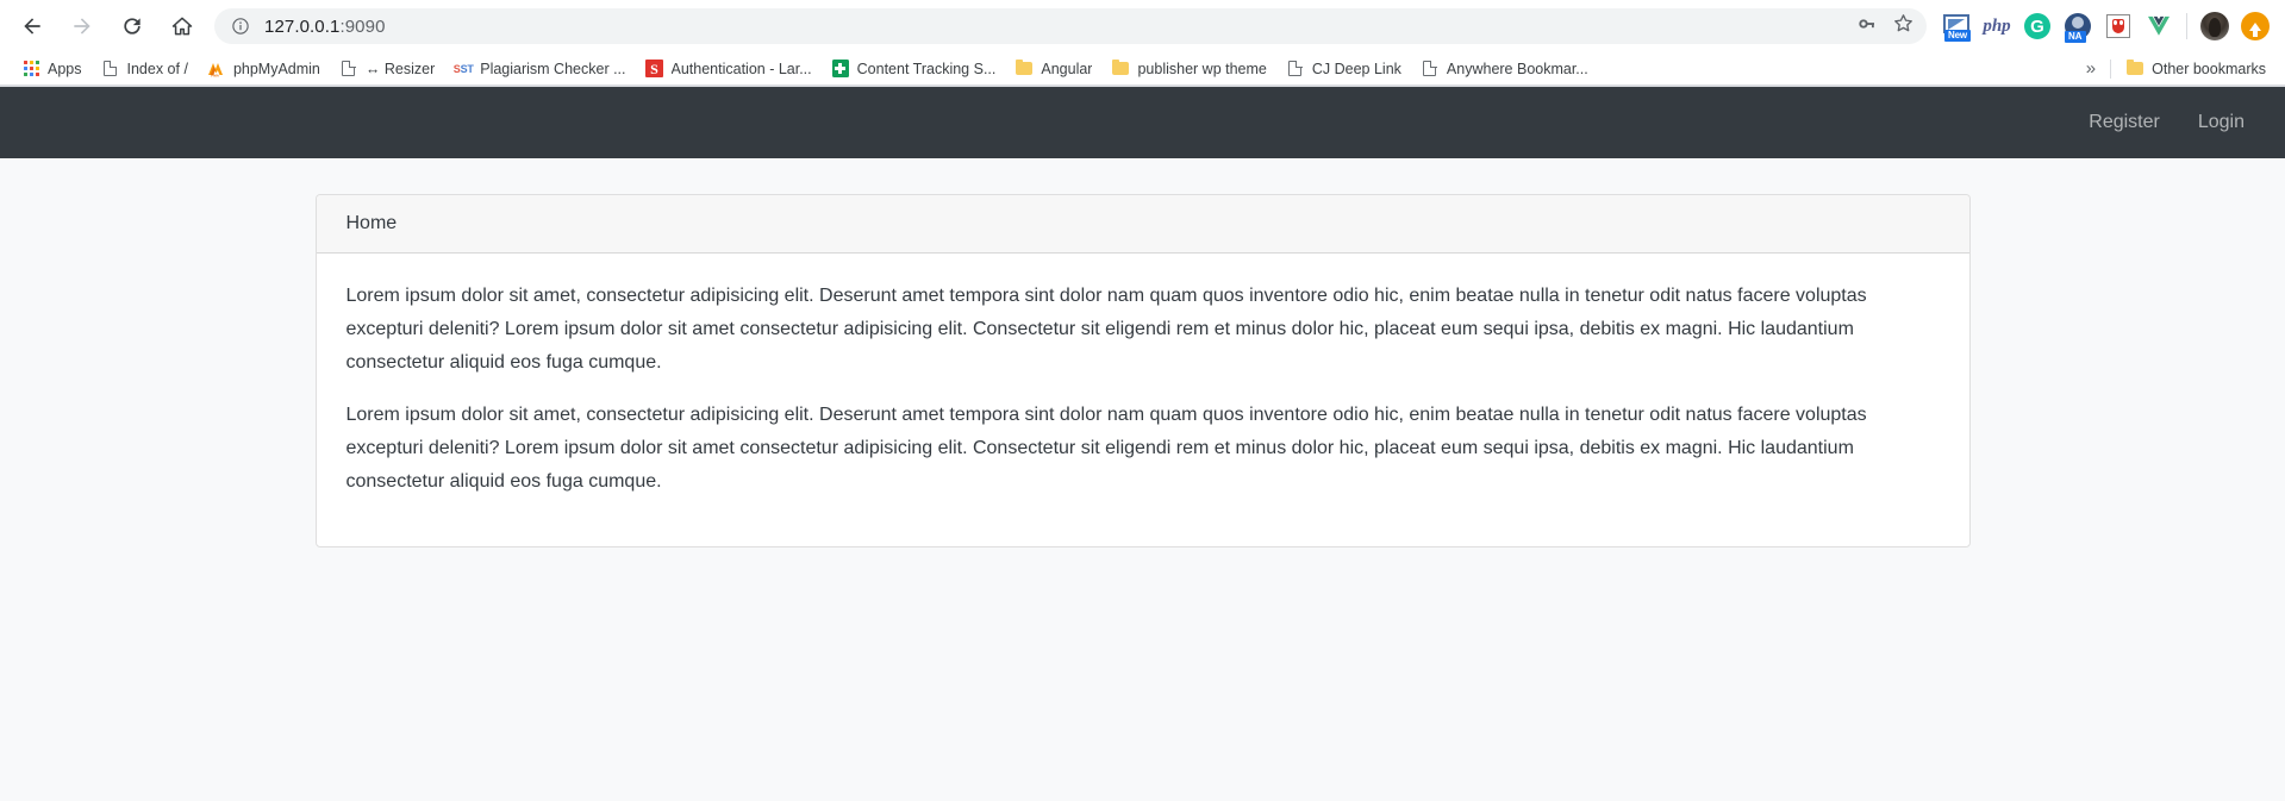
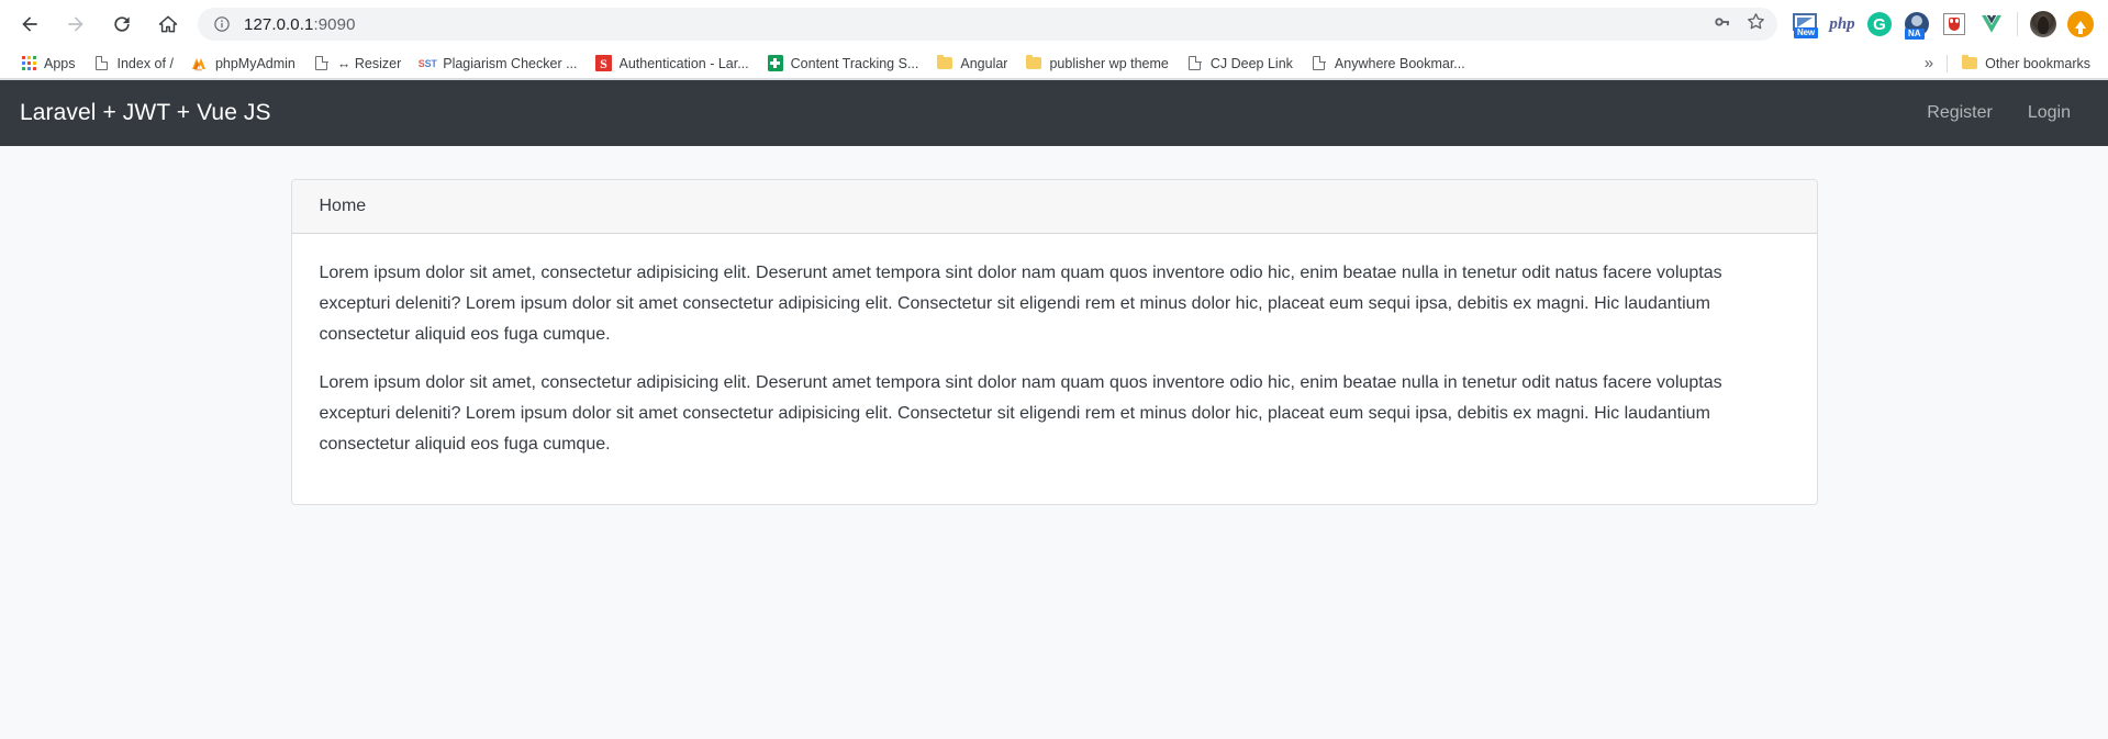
  127.0.0.1:9090
  New
  php
  G
  NA
  Apps
  Index of /
  phpMyAdmin
  ↔ Resizer
  S
  ST
  Plagiarism Checker ...
  S
  Authentication - Lar...
  Content Tracking S...
  Angular
  publisher wp theme
  CJ Deep Link
  Anywhere Bookmar...
  »
  Other bookmarks
+ Laravel + JWT + Vue JS
  Register
  Login
  Home
  Lorem ipsum dolor sit amet, consectetur adipisicing elit. Deserunt amet tempora sint dolor nam quam quos inventore odio hic, enim beatae nulla in tenetur odit natus facere voluptas excepturi deleniti? Lorem ipsum dolor sit amet consectetur adipisicing elit. Consectetur sit eligendi rem et minus dolor hic, placeat eum sequi ipsa, debitis ex magni. Hic laudantium consectetur aliquid eos fuga cumque.
  Lorem ipsum dolor sit amet, consectetur adipisicing elit. Deserunt amet tempora sint dolor nam quam quos inventore odio hic, enim beatae nulla in tenetur odit natus facere voluptas excepturi deleniti? Lorem ipsum dolor sit amet consectetur adipisicing elit. Consectetur sit eligendi rem et minus dolor hic, placeat eum sequi ipsa, debitis ex magni. Hic laudantium consectetur aliquid eos fuga cumque.
